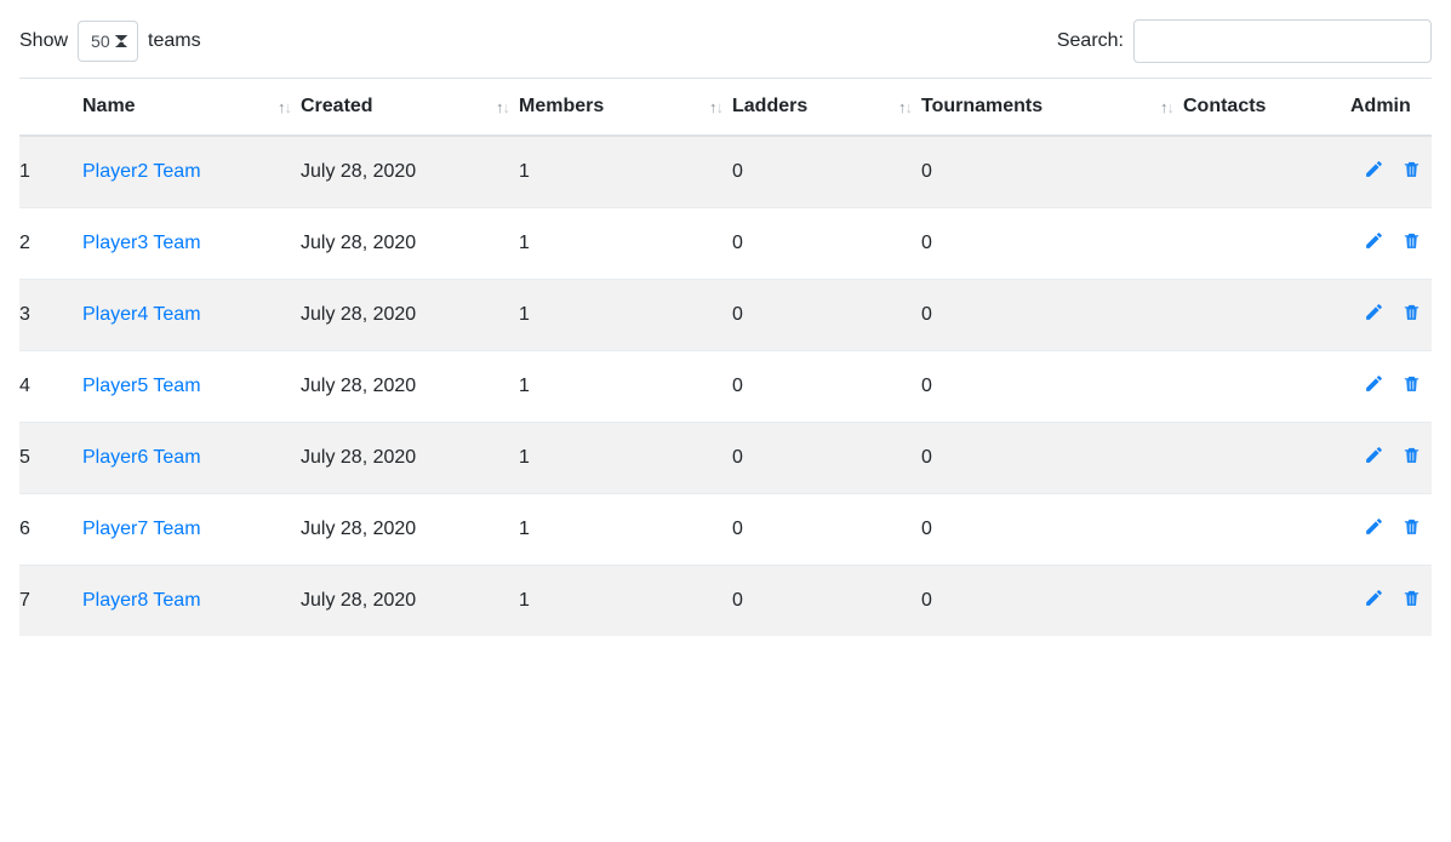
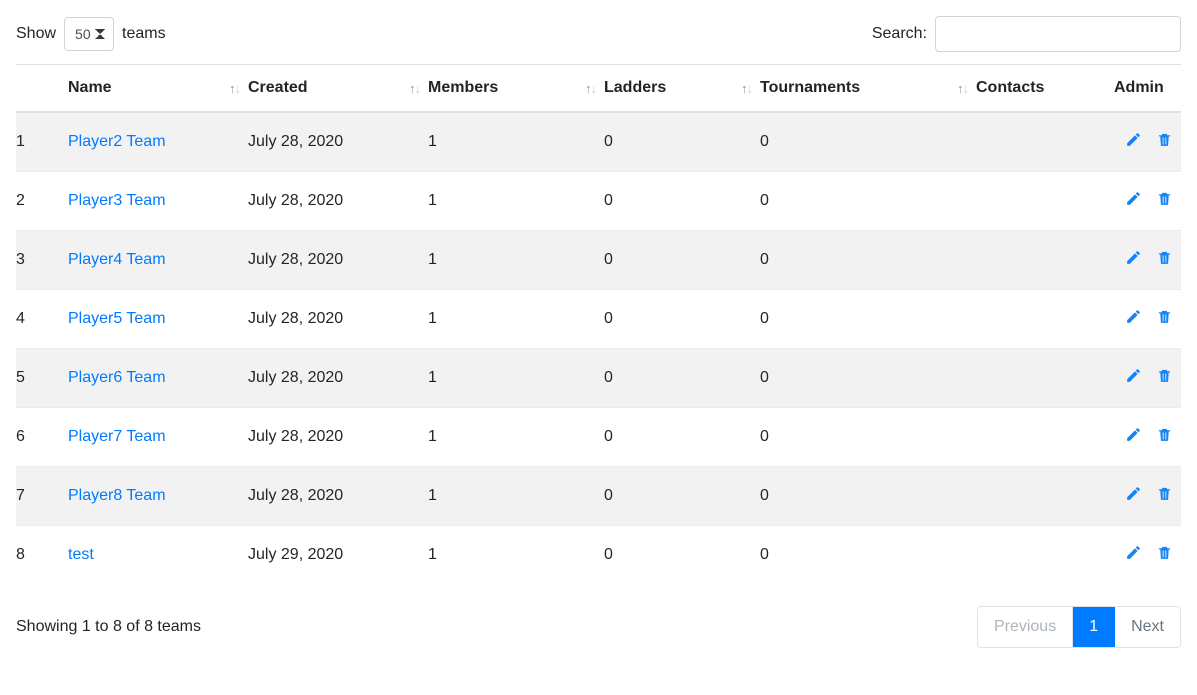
  Show
  50
  teams
  Search:
  	Name ↑↓	Created ↑↓	Members ↑↓	Ladders ↑↓	Tournaments ↑↓	Contacts	Admin
  1	Player2 Team	July 28, 2020	1	0	0
  2	Player3 Team	July 28, 2020	1	0	0
  3	Player4 Team	July 28, 2020	1	0	0
  4	Player5 Team	July 28, 2020	1	0	0
  5	Player6 Team	July 28, 2020	1	0	0
  6	Player7 Team	July 28, 2020	1	0	0
  7	Player8 Team	July 28, 2020	1	0	0
+ 8	test	July 29, 2020	1	0	0
+ Showing 1 to 8 of 8 teams
+ Previous
+ 1
+ Next
